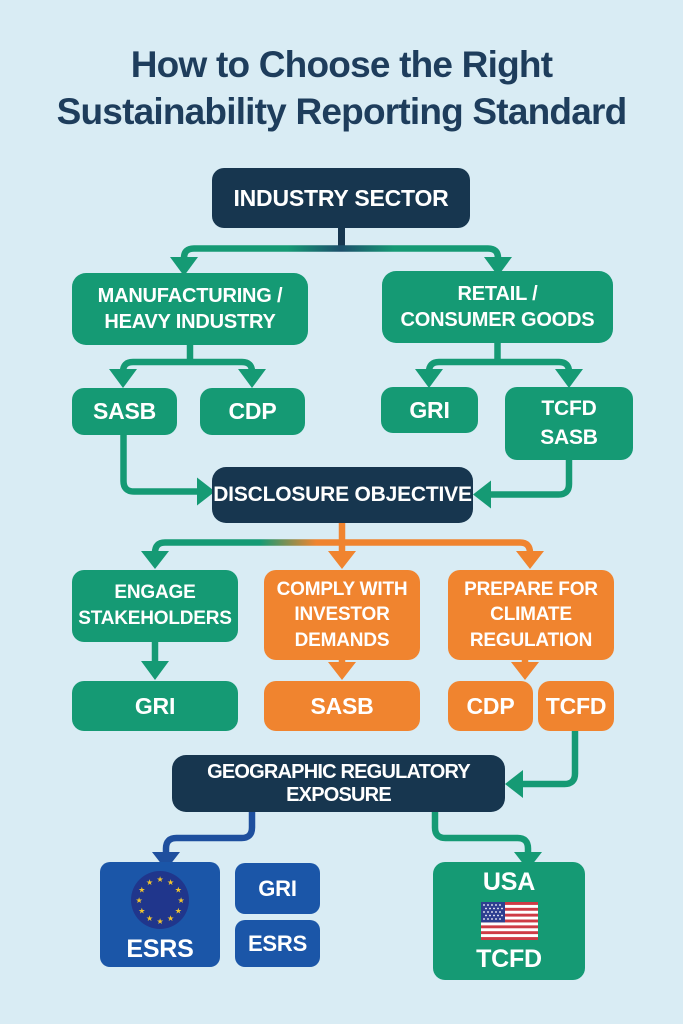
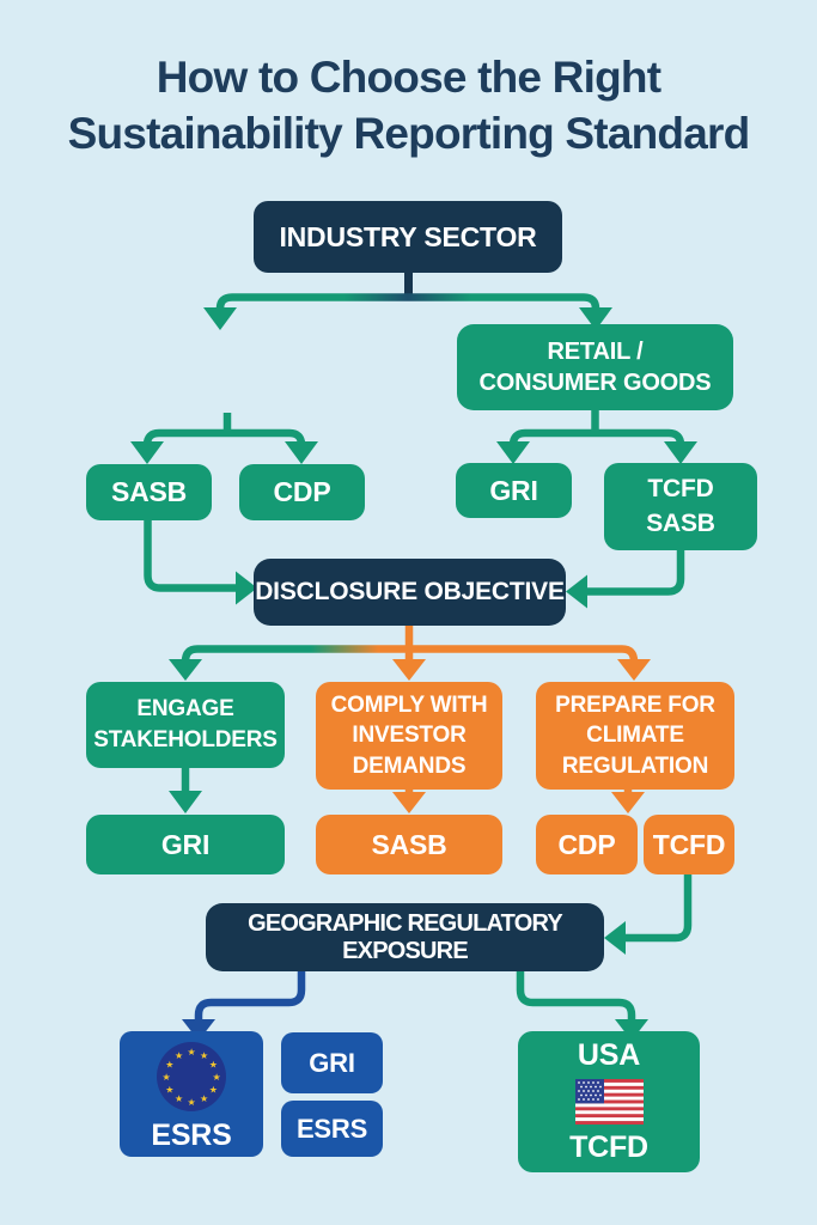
  How to Choose the Right
  Sustainability Reporting Standard
  INDUSTRY SECTOR
- MANUFACTURING /
- HEAVY INDUSTRY
  RETAIL /
  CONSUMER GOODS
  SASB
  CDP
  GRI
  TCFD
  SASB
  DISCLOSURE OBJECTIVE
  ENGAGE
  STAKEHOLDERS
  COMPLY WITH
  INVESTOR
  DEMANDS
  PREPARE FOR
  CLIMATE
  REGULATION
  GRI
  SASB
  CDP
  TCFD
  GEOGRAPHIC REGULATORY EXPOSURE
  ★
  ★
  ★
  ★
  ★
  ★
  ★
  ★
  ★
  ★
  ★
  ★
  ESRS
  GRI
  ESRS
  USA
  TCFD
